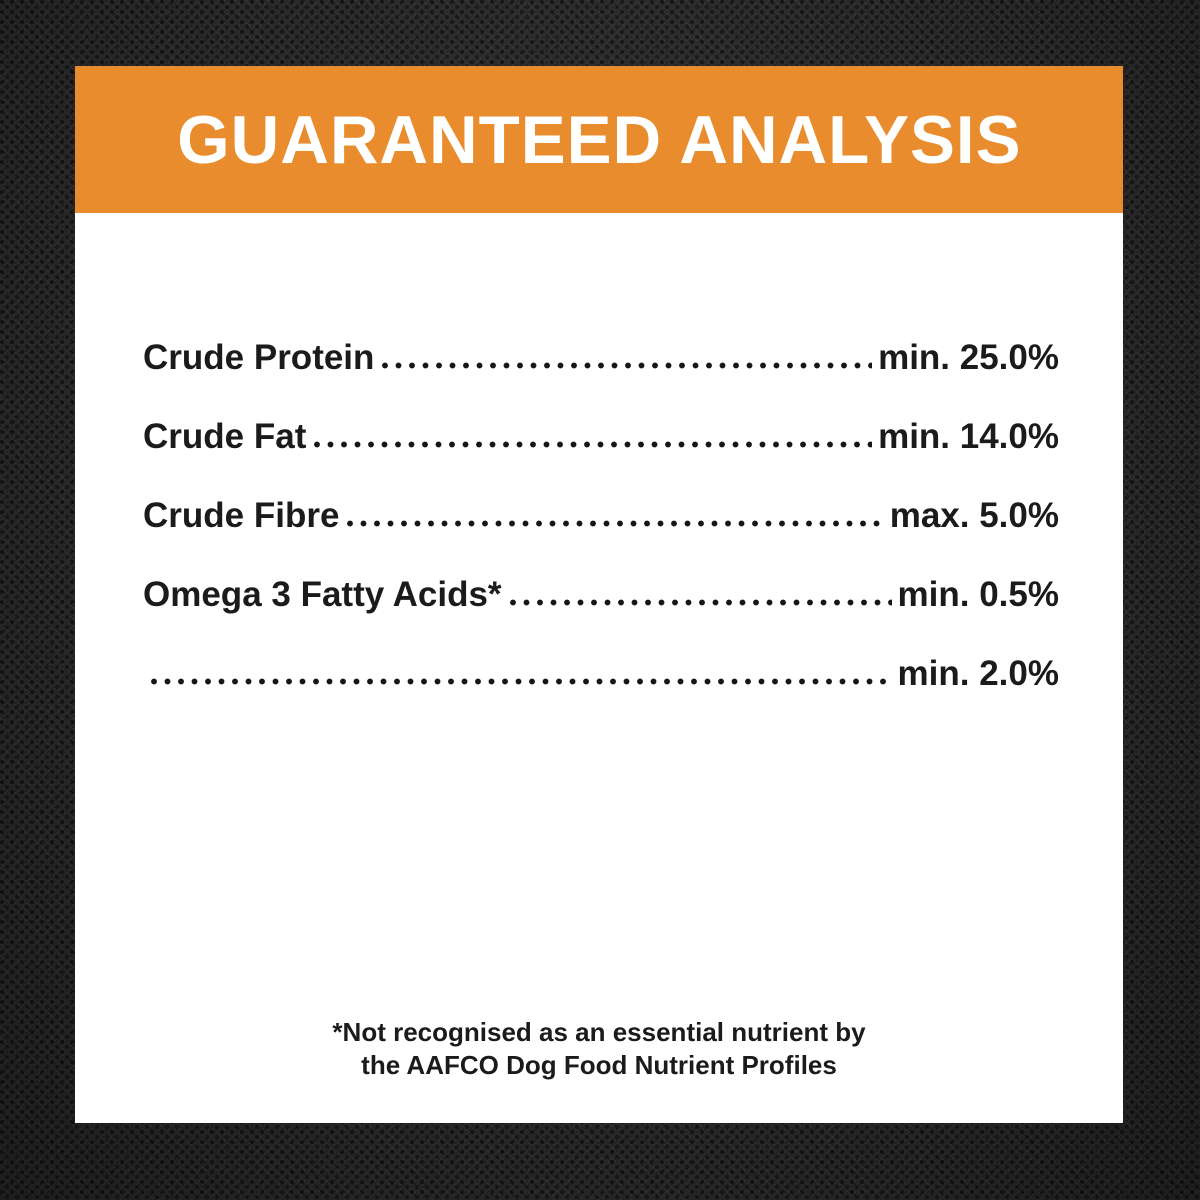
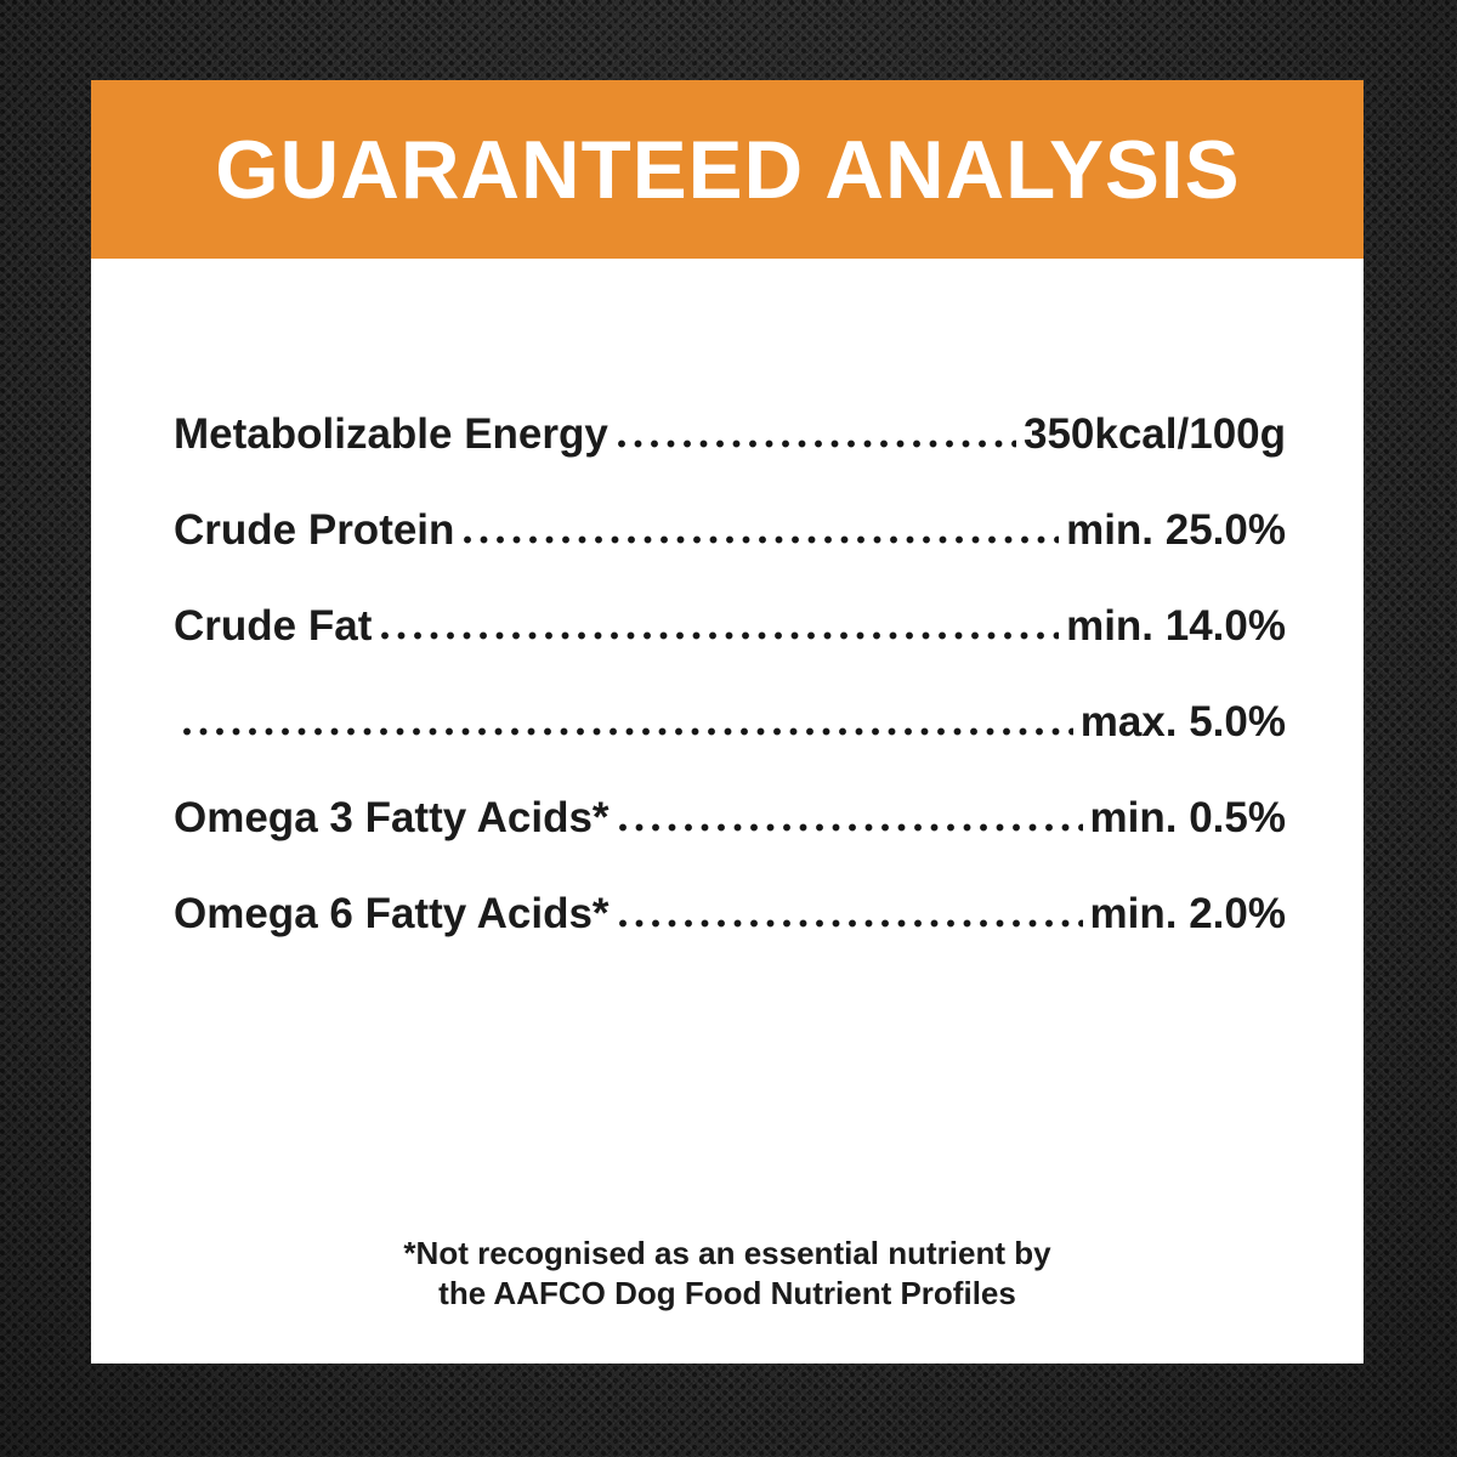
  GUARANTEED ANALYSIS
+ Metabolizable Energy
+ 350kcal/100g
  Crude Protein
  min. 25.0%
  Crude Fat
  min. 14.0%
- Crude Fibre
  max. 5.0%
  Omega 3 Fatty Acids*
  min. 0.5%
+ Omega 6 Fatty Acids*
  min. 2.0%
  *Not recognised as an essential nutrient by
  the AAFCO Dog Food Nutrient Profiles
